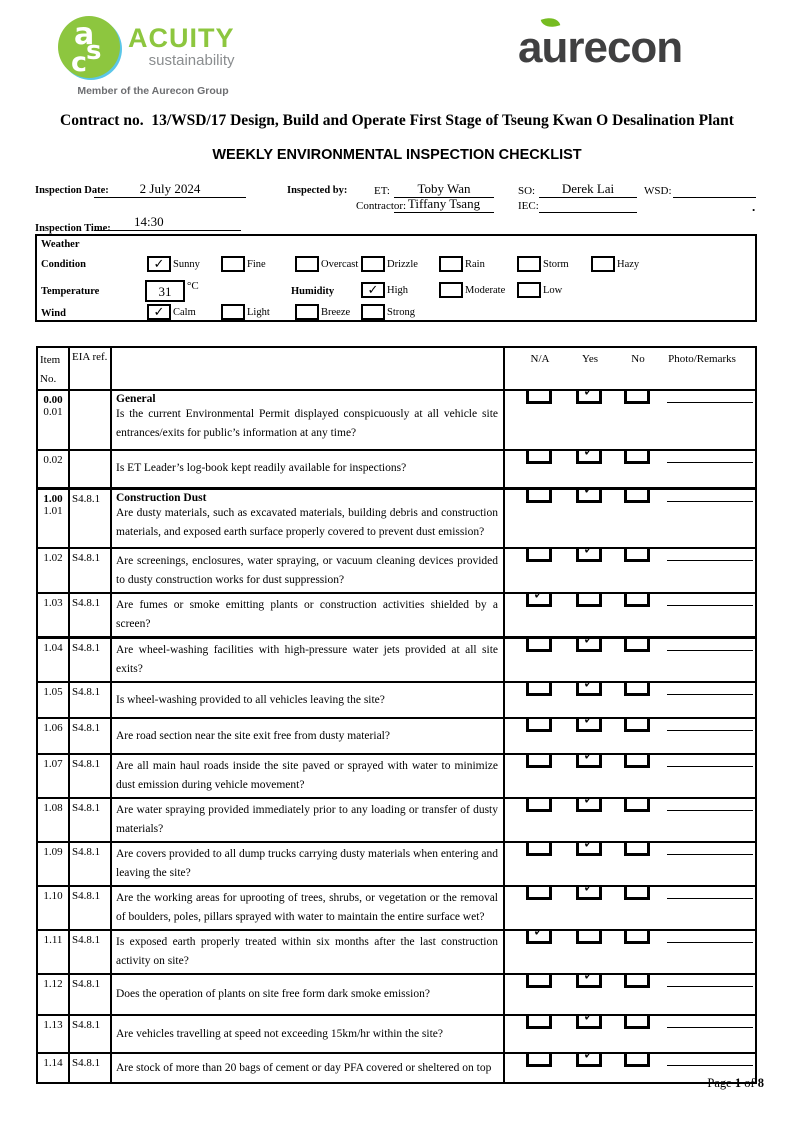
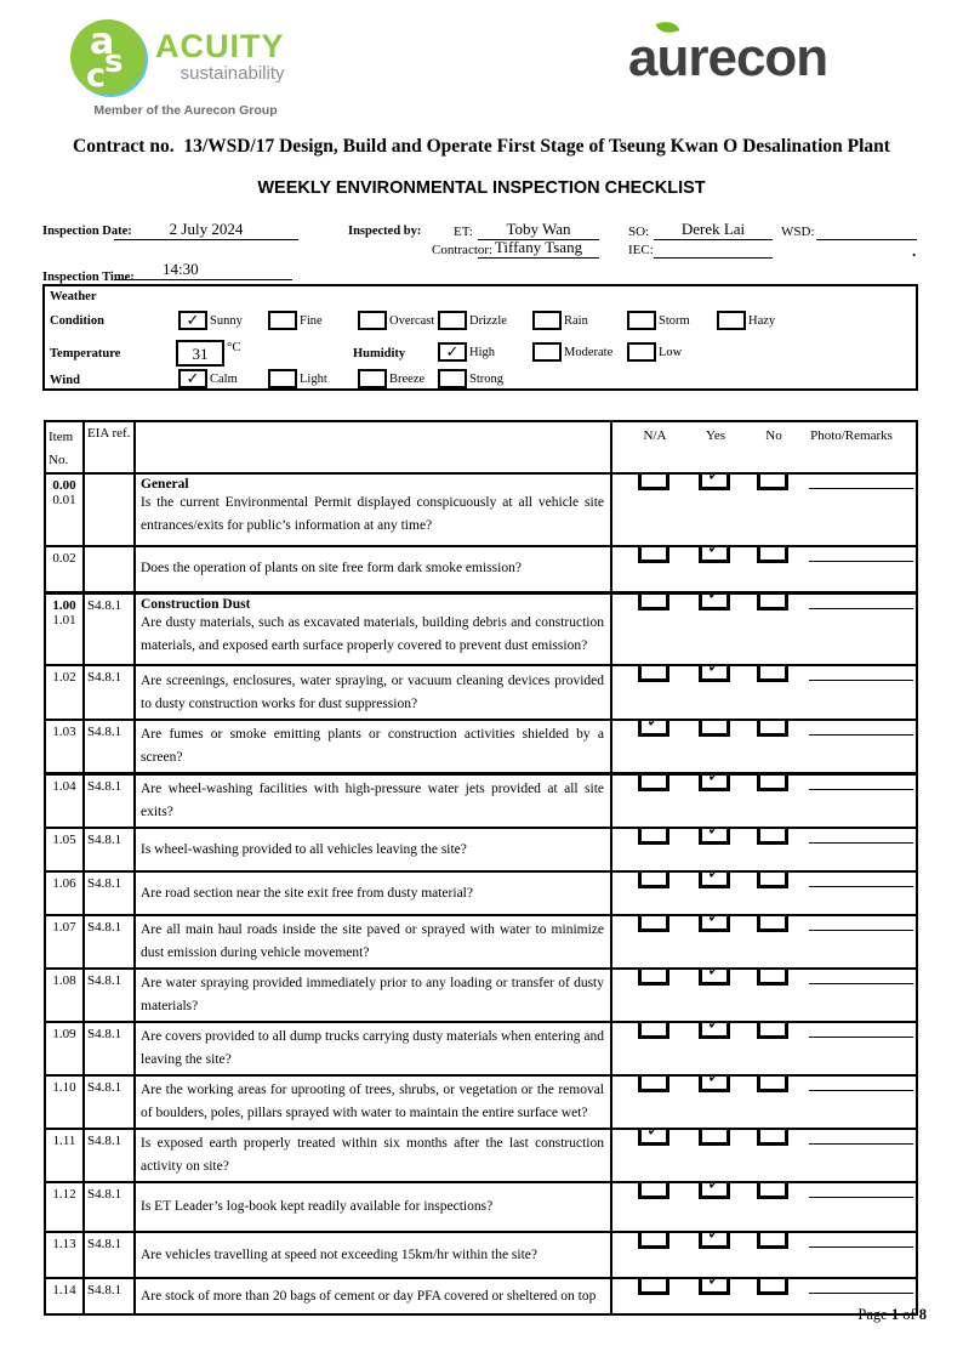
  a
  s
  c
  ACUITY
  sustainability
  Member of the Aurecon Group
  aurecon
  Contract no. 13/WSD/17 Design, Build and Operate First Stage of Tseung Kwan O Desalination Plant
  WEEKLY ENVIRONMENTAL INSPECTION CHECKLIST
  Inspection Date:
  2 July 2024
  Inspected by:
  ET:
  Toby Wan
  SO:
  Derek Lai
  WSD:
  Contractor:
  Tiffany Tsang
  IEC:
  .
  Inspection Time:
  14:30
  Weather
  Condition
  ✓
  Sunny
  Fine
  Overcast
  Drizzle
  Rain
  Storm
  Hazy
  Temperature
  31
  °C
  Humidity
  ✓
  High
  Moderate
  Low
  Wind
  ✓
  Calm
  Light
  Breeze
  Strong
  Item No.	EIA ref.		N/A Yes No Photo/Remarks
  0.000.01		GeneralIs the current Environmental Permit displayed conspicuously at all vehicle site entrances/exits for public’s information at any time?	✓
- 0.02		Is ET Leader’s log-book kept readily available for inspections?	✓
+ 0.02		Does the operation of plants on site free form dark smoke emission?	✓
  1.001.01	S4.8.1	Construction DustAre dusty materials, such as excavated materials, building debris and construction materials, and exposed earth surface properly covered to prevent dust emission?	✓
  1.02	S4.8.1	Are screenings, enclosures, water spraying, or vacuum cleaning devices provided to dusty construction works for dust suppression?	✓
  1.03	S4.8.1	Are fumes or smoke emitting plants or construction activities shielded by a screen?	✓
  1.04	S4.8.1	Are wheel-washing facilities with high-pressure water jets provided at all site exits?	✓
  1.05	S4.8.1	Is wheel-washing provided to all vehicles leaving the site?	✓
  1.06	S4.8.1	Are road section near the site exit free from dusty material?	✓
  1.07	S4.8.1	Are all main haul roads inside the site paved or sprayed with water to minimize dust emission during vehicle movement?	✓
  1.08	S4.8.1	Are water spraying provided immediately prior to any loading or transfer of dusty materials?	✓
  1.09	S4.8.1	Are covers provided to all dump trucks carrying dusty materials when entering and leaving the site?	✓
  1.10	S4.8.1	Are the working areas for uprooting of trees, shrubs, or vegetation or the removal of boulders, poles, pillars sprayed with water to maintain the entire surface wet?	✓
  1.11	S4.8.1	Is exposed earth properly treated within six months after the last construction activity on site?	✓
- 1.12	S4.8.1	Does the operation of plants on site free form dark smoke emission?	✓
+ 1.12	S4.8.1	Is ET Leader’s log-book kept readily available for inspections?	✓
  1.13	S4.8.1	Are vehicles travelling at speed not exceeding 15km/hr within the site?	✓
  1.14	S4.8.1	Are stock of more than 20 bags of cement or day PFA covered or sheltered on top	✓
  Page 1 of 8
